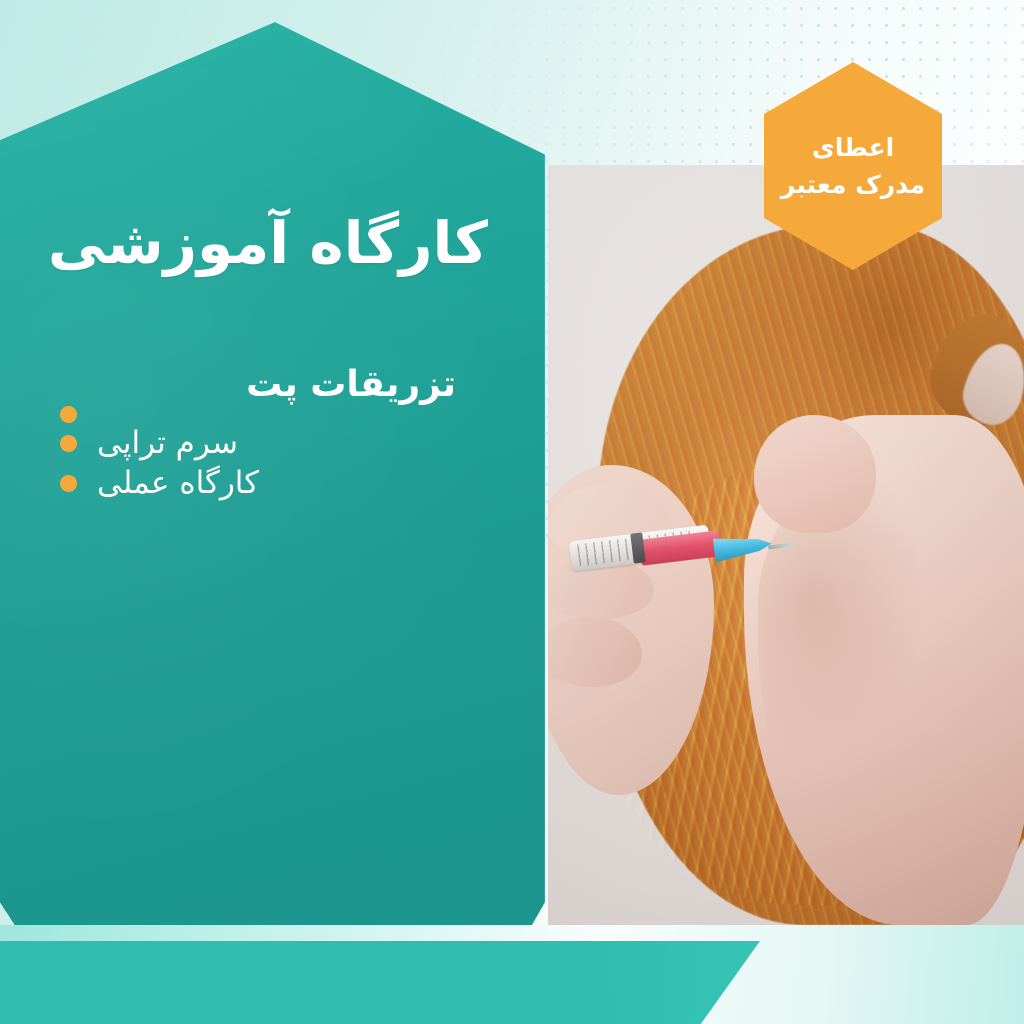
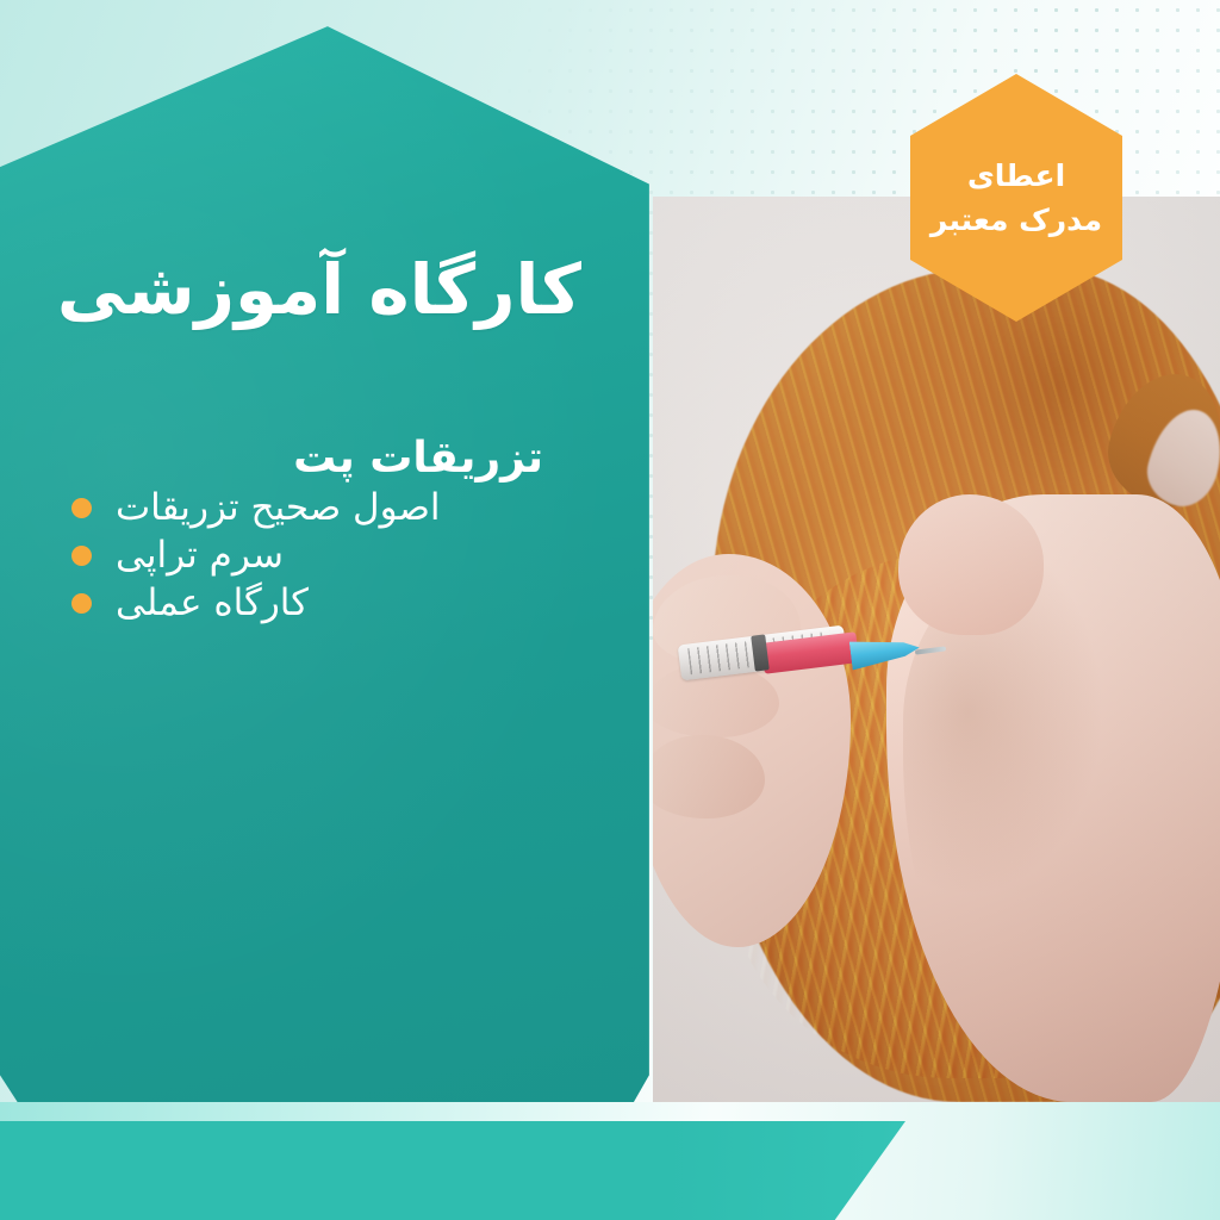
  اعطای
  مدرک معتبر
  کارگاه آموزشی
  تزریقات پت
+ اصول صحیح تزریقات
  سرم تراپی
  کارگاه عملی
